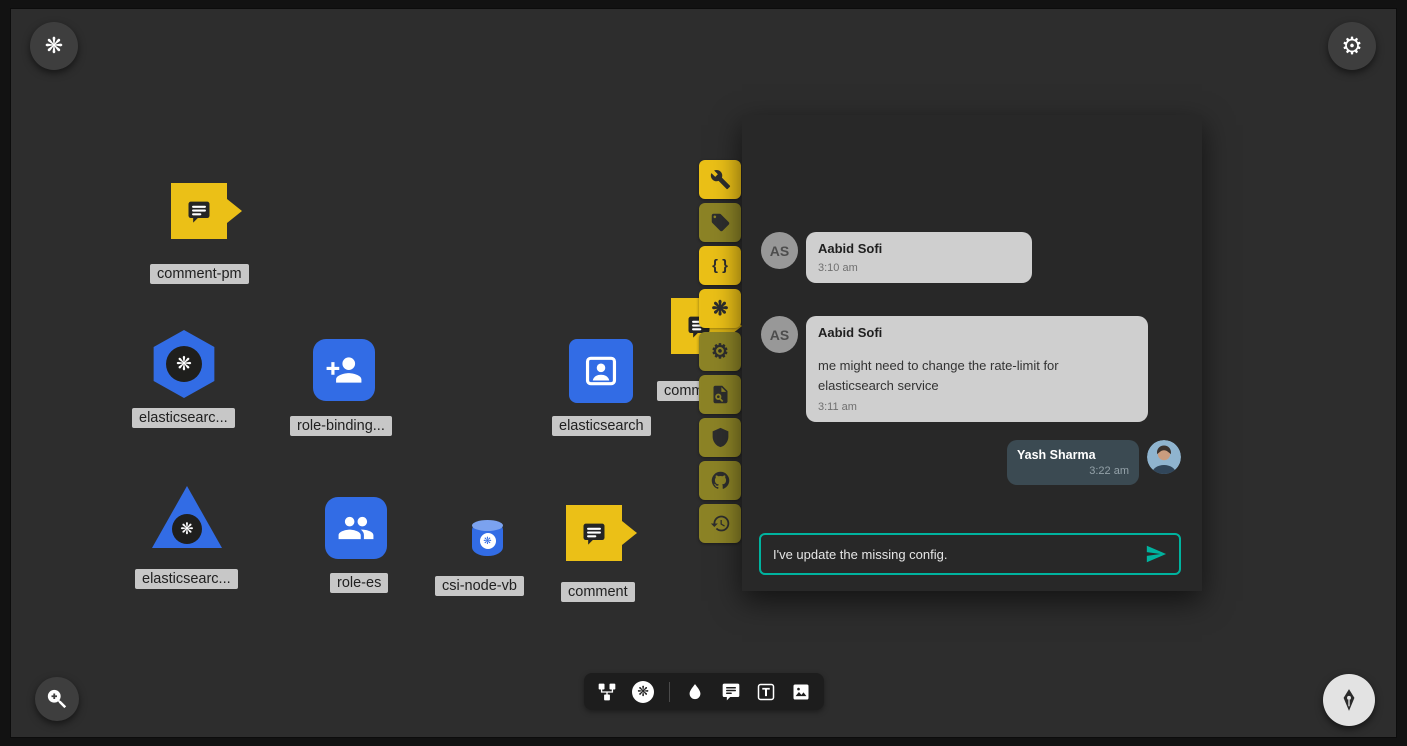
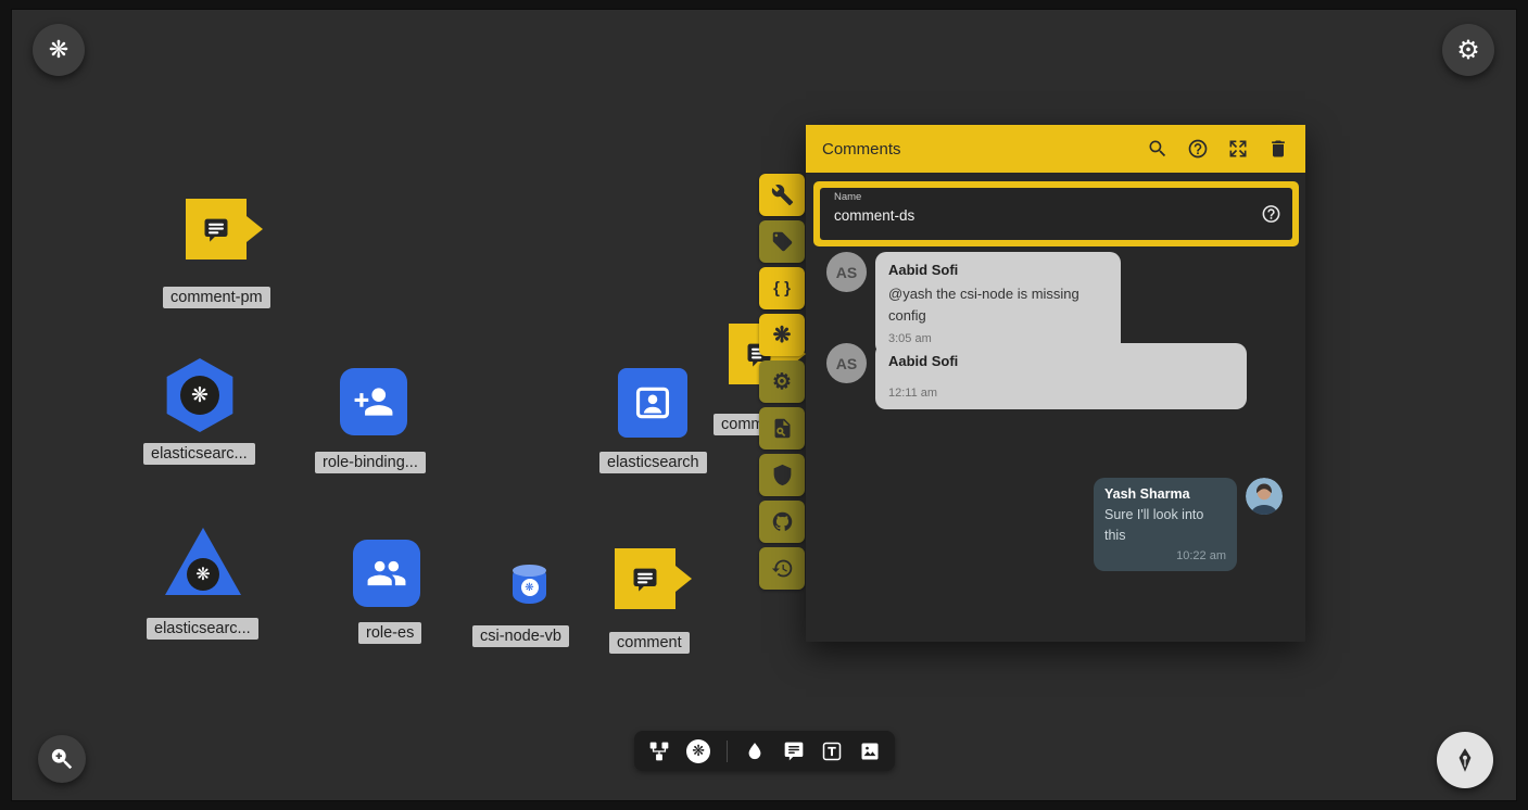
  comment-pm
  ❋
  elasticsearc...
  role-binding...
  elasticsearch
  ❋
  elasticsearc...
  role-es
  ❋
  csi-node-vb
  comment
  { }
  ❋
  ⚙
+ Comments
+ Name
+ comment-ds
  AS
  Aabid Sofi
+ @yash the csi-node is missing config
- 3:10 am
+ 3:05 am
  AS
  Aabid Sofi
- me might need to change the rate-limit for elasticsearch service
- 3:11 am
+ 12:11 am
  Yash Sharma
+ Sure I'll look into this
- 3:22 am
+ 10:22 am
- I've update the missing config.
  ❋
  ❋
  ⚙
